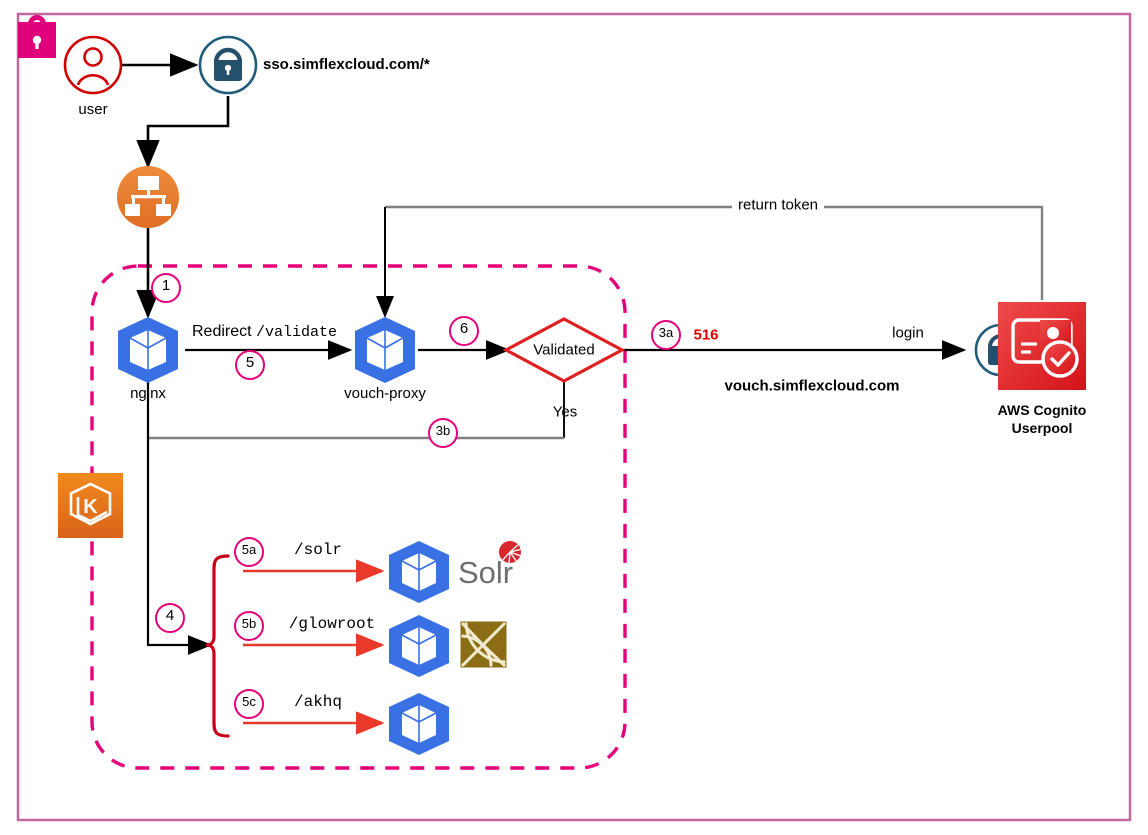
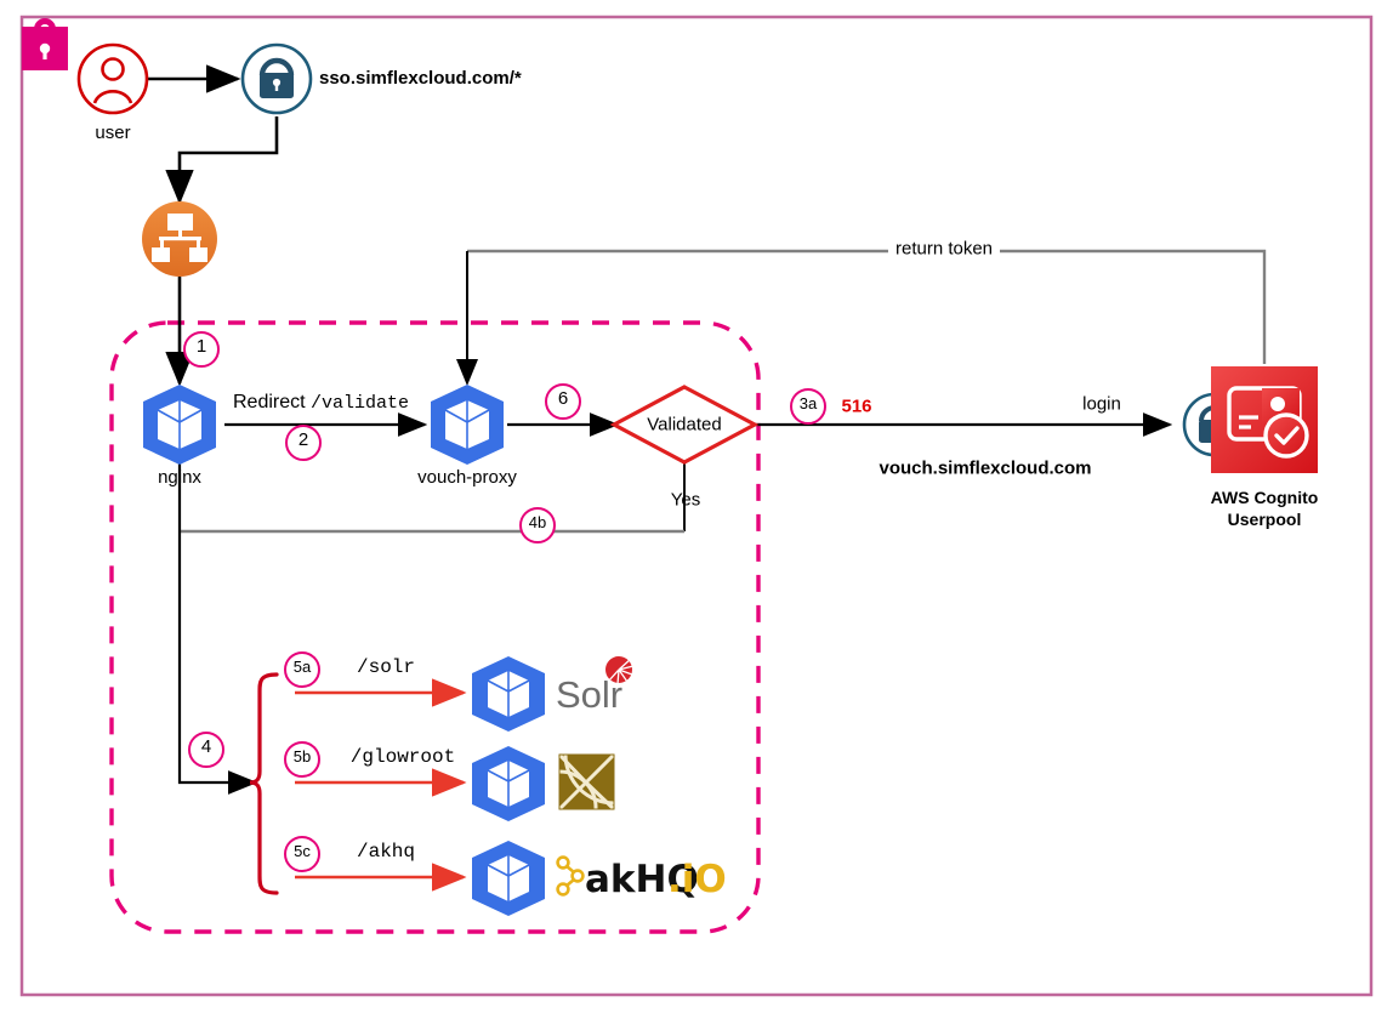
- K
  Solr
+ akHQ
+ .iO
  user
  sso.simflexcloud.com/*
  nginx
  vouch-proxy
  Validated
  Yes
  vouch.simflexcloud.com
  AWS Cognito
  Userpool
  Redirect /validate
  516
  login
  return token
  /solr
  /glowroot
  /akhq
  1
- 5
+ 2
  6
  3a
- 3b
+ 4b
  4
  5a
  5b
  5c
